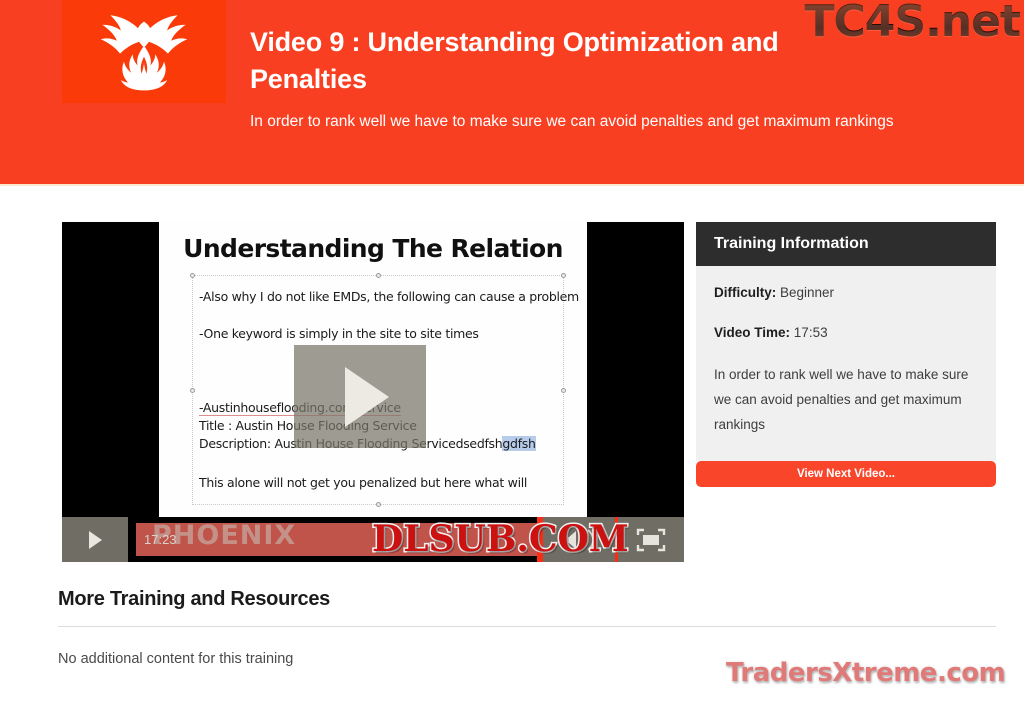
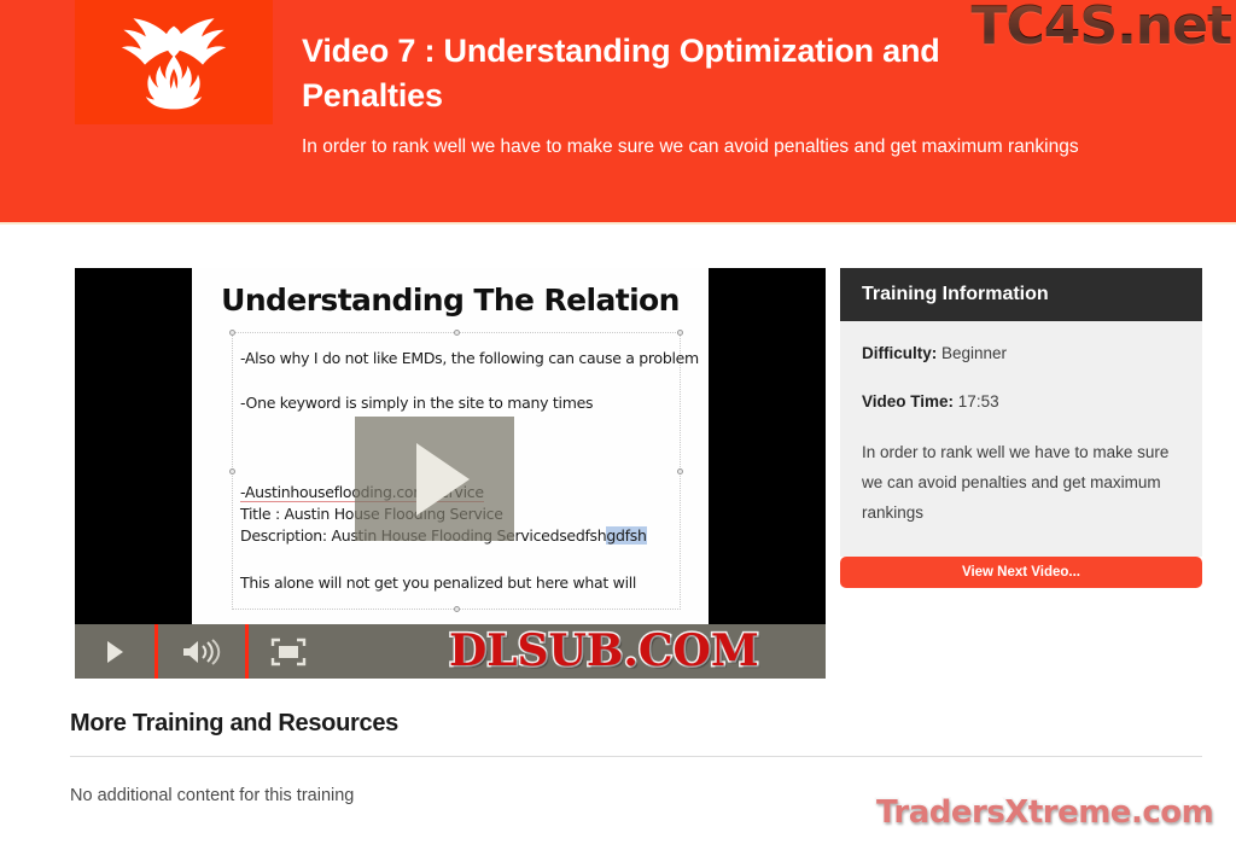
- Video 9 : Understanding Optimization and Penalties
+ Video 7 : Understanding Optimization and Penalties
  In order to rank well we have to make sure we can avoid penalties and get maximum rankings
  TC4S.net
  Understanding The Relation
  -Also why I do not like EMDs, the following can cause a problem
- -One keyword is simply in the site to site times
+ -One keyword is simply in the site to many times
  -Austinhouseflooding.com/service
  Title : Austin House Flooding Service
  Description: Austin House Flooding Servicedsedfshgdfsh
  This alone will not get you penalized but here what will
- PHOENIX
- 17:23
  DLSUB.COM
  Training Information
  Difficulty: Beginner
  Video Time: 17:53
  In order to rank well we have to make sure we can avoid penalties and get maximum rankings
  View Next Video...
  More Training and Resources
  No additional content for this training
  TradersXtreme.com
